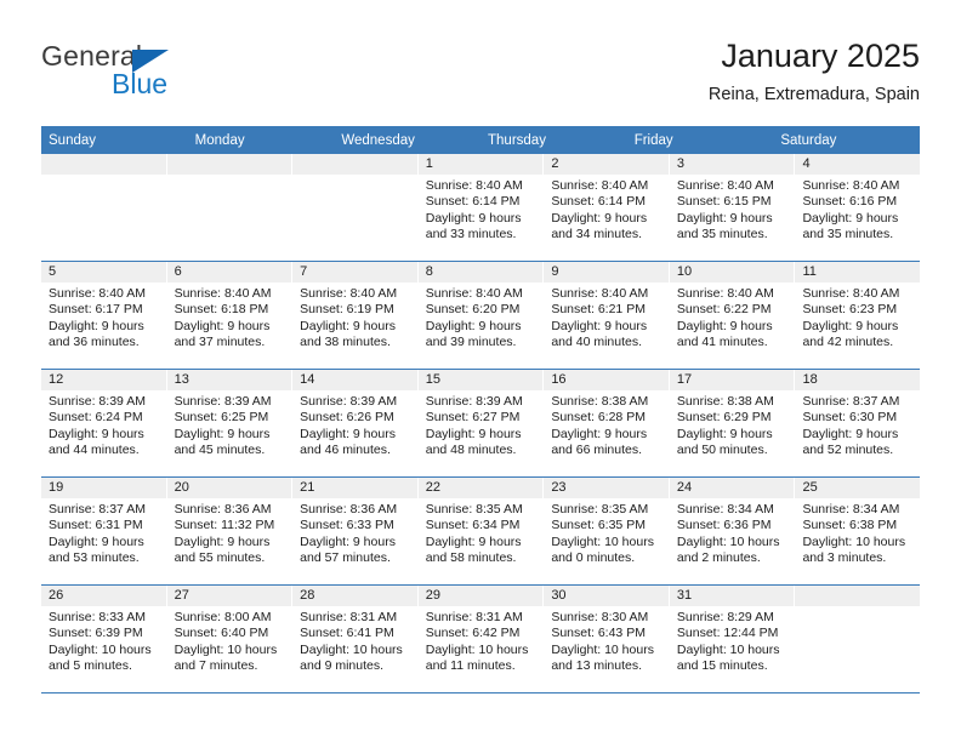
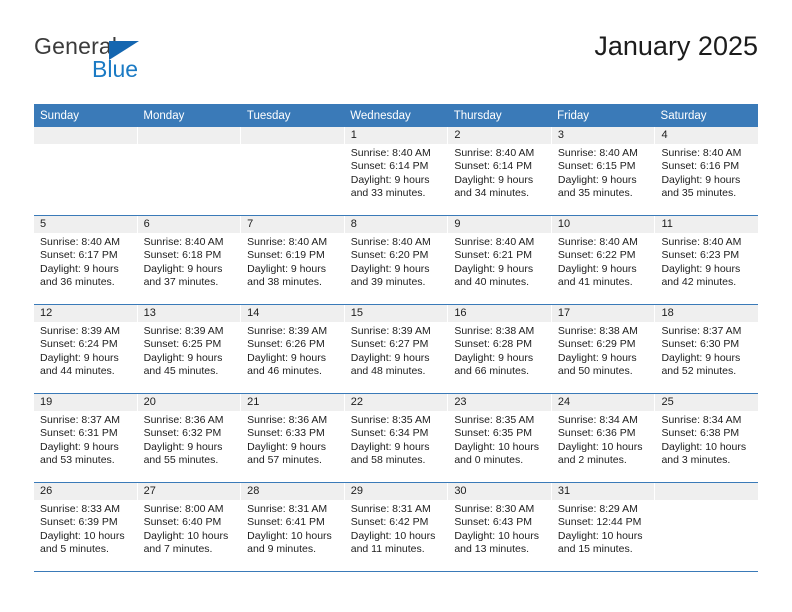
  General
  Blue
  January 2025
- Reina, Extremadura, Spain
  Sunday
  Monday
+ Tuesday
  Wednesday
  Thursday
  Friday
  Saturday
  1
  Sunrise: 8:40 AM
  Sunset: 6:14 PM
  Daylight: 9 hours
  and 33 minutes.
  2
  Sunrise: 8:40 AM
  Sunset: 6:14 PM
  Daylight: 9 hours
  and 34 minutes.
  3
  Sunrise: 8:40 AM
  Sunset: 6:15 PM
  Daylight: 9 hours
  and 35 minutes.
  4
  Sunrise: 8:40 AM
  Sunset: 6:16 PM
  Daylight: 9 hours
  and 35 minutes.
  5
  Sunrise: 8:40 AM
  Sunset: 6:17 PM
  Daylight: 9 hours
  and 36 minutes.
  6
  Sunrise: 8:40 AM
  Sunset: 6:18 PM
  Daylight: 9 hours
  and 37 minutes.
  7
  Sunrise: 8:40 AM
  Sunset: 6:19 PM
  Daylight: 9 hours
  and 38 minutes.
  8
  Sunrise: 8:40 AM
  Sunset: 6:20 PM
  Daylight: 9 hours
  and 39 minutes.
  9
  Sunrise: 8:40 AM
  Sunset: 6:21 PM
  Daylight: 9 hours
  and 40 minutes.
  10
  Sunrise: 8:40 AM
  Sunset: 6:22 PM
  Daylight: 9 hours
  and 41 minutes.
  11
  Sunrise: 8:40 AM
  Sunset: 6:23 PM
  Daylight: 9 hours
  and 42 minutes.
  12
  Sunrise: 8:39 AM
  Sunset: 6:24 PM
  Daylight: 9 hours
  and 44 minutes.
  13
  Sunrise: 8:39 AM
  Sunset: 6:25 PM
  Daylight: 9 hours
  and 45 minutes.
  14
  Sunrise: 8:39 AM
  Sunset: 6:26 PM
  Daylight: 9 hours
  and 46 minutes.
  15
  Sunrise: 8:39 AM
  Sunset: 6:27 PM
  Daylight: 9 hours
  and 48 minutes.
  16
  Sunrise: 8:38 AM
  Sunset: 6:28 PM
  Daylight: 9 hours
  and 66 minutes.
  17
  Sunrise: 8:38 AM
  Sunset: 6:29 PM
  Daylight: 9 hours
  and 50 minutes.
  18
  Sunrise: 8:37 AM
  Sunset: 6:30 PM
  Daylight: 9 hours
  and 52 minutes.
  19
  Sunrise: 8:37 AM
  Sunset: 6:31 PM
  Daylight: 9 hours
  and 53 minutes.
  20
  Sunrise: 8:36 AM
- Sunset: 11:32 PM
+ Sunset: 6:32 PM
  Daylight: 9 hours
  and 55 minutes.
  21
  Sunrise: 8:36 AM
  Sunset: 6:33 PM
  Daylight: 9 hours
  and 57 minutes.
  22
  Sunrise: 8:35 AM
  Sunset: 6:34 PM
  Daylight: 9 hours
  and 58 minutes.
  23
  Sunrise: 8:35 AM
  Sunset: 6:35 PM
  Daylight: 10 hours
  and 0 minutes.
  24
  Sunrise: 8:34 AM
  Sunset: 6:36 PM
  Daylight: 10 hours
  and 2 minutes.
  25
  Sunrise: 8:34 AM
  Sunset: 6:38 PM
  Daylight: 10 hours
  and 3 minutes.
  26
  Sunrise: 8:33 AM
  Sunset: 6:39 PM
  Daylight: 10 hours
  and 5 minutes.
  27
  Sunrise: 8:00 AM
  Sunset: 6:40 PM
  Daylight: 10 hours
  and 7 minutes.
  28
  Sunrise: 8:31 AM
  Sunset: 6:41 PM
  Daylight: 10 hours
  and 9 minutes.
  29
  Sunrise: 8:31 AM
  Sunset: 6:42 PM
  Daylight: 10 hours
  and 11 minutes.
  30
  Sunrise: 8:30 AM
  Sunset: 6:43 PM
  Daylight: 10 hours
  and 13 minutes.
  31
  Sunrise: 8:29 AM
  Sunset: 12:44 PM
  Daylight: 10 hours
  and 15 minutes.
